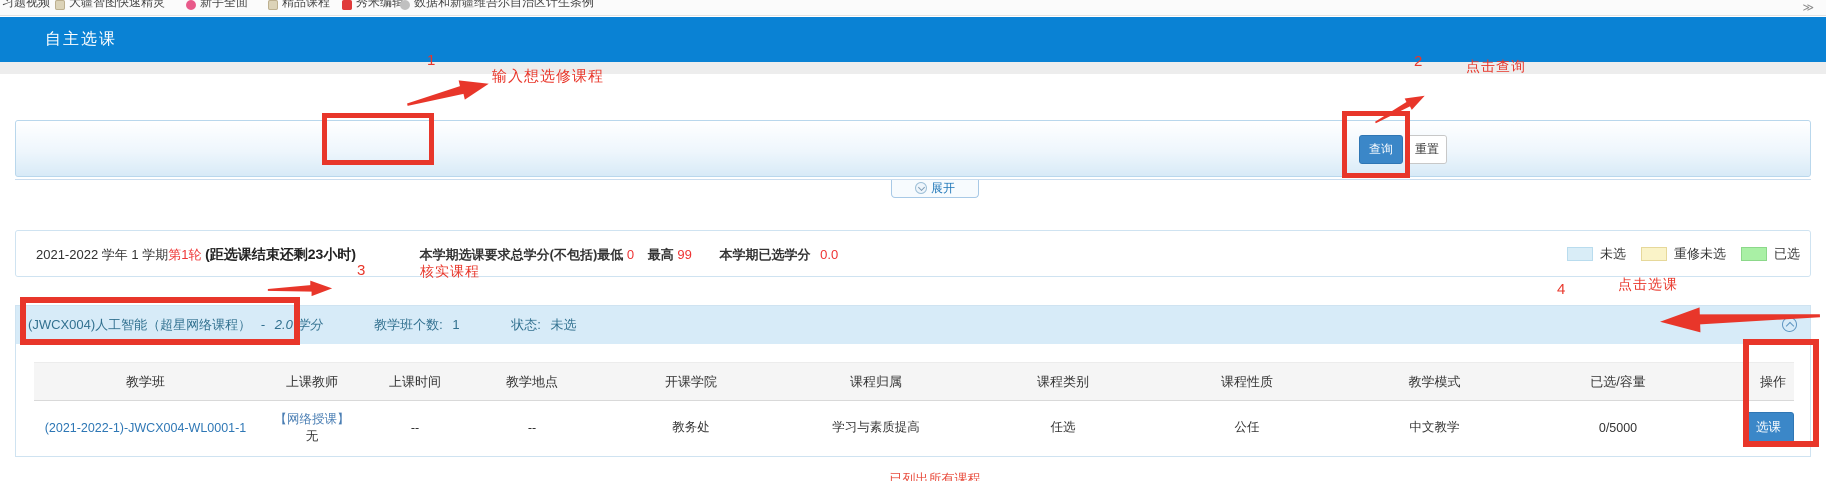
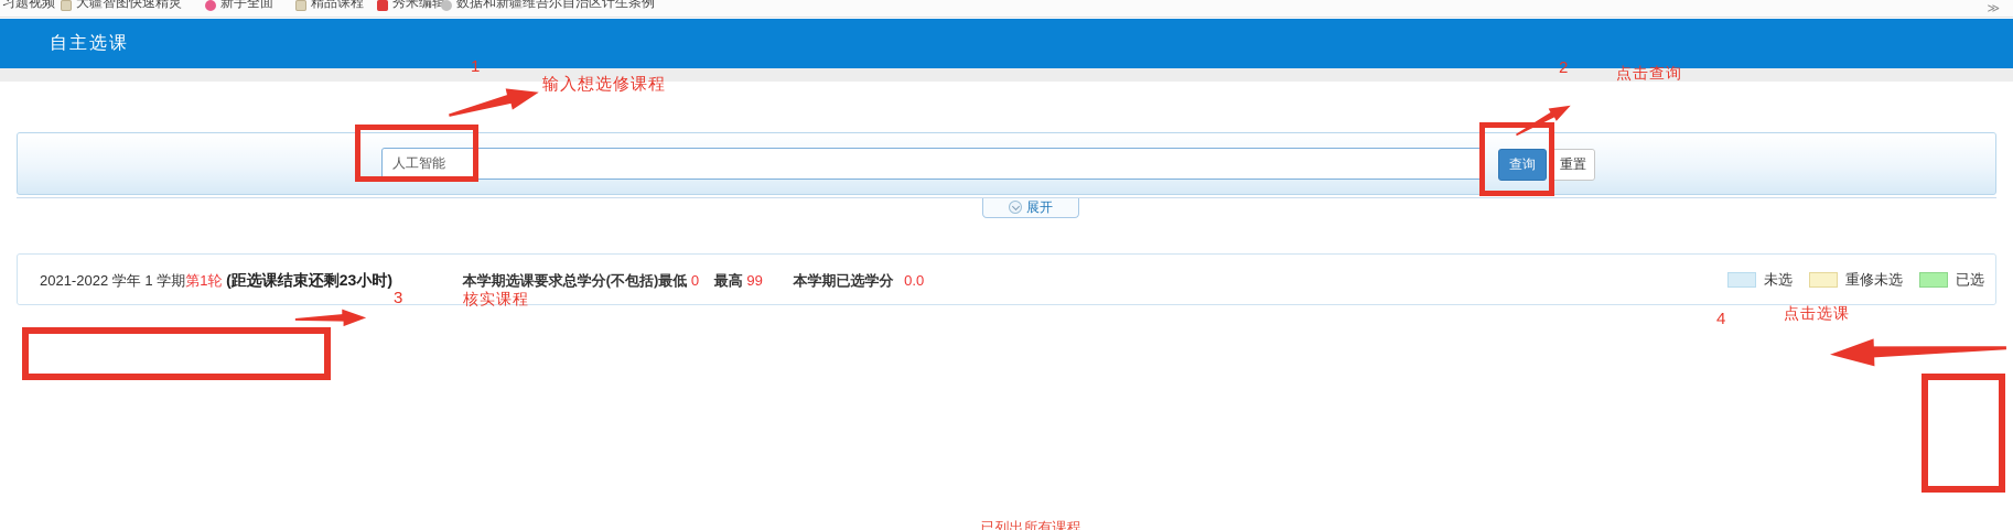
  习题视频
  大疆智图快速精灵
  新手全面
  精品课程
  秀米编辑
  数据和新疆维吾尔自治区计生条例
  ≫
  自主选课
+ 人工智能
  查询
  重置
  展开
  2021-2022 学年 1 学期第1轮 (距选课结束还剩23小时) 本学期选课要求总学分(不包括)最低 0 最高 99 本学期已选学分 0.0
  未选
  重修未选
  已选
- (JWCX004)人工智能（超星网络课程） - 2.0 学分 教学班个数: 1 状态: 未选
- 教学班	上课教师	上课时间	教学地点	开课学院	课程归属	课程类别	课程性质	教学模式	已选/容量	操作
- (2021-2022-1)-JWCX004-WL0001-1	【网络授课】 无	--	--	教务处	学习与素质提高	任选	公任	中文教学	0/5000	选课
  已列出所有课程
  1
  输入想选修课程
  2
  点击查询
  3
  核实课程
  4
  点击选课
